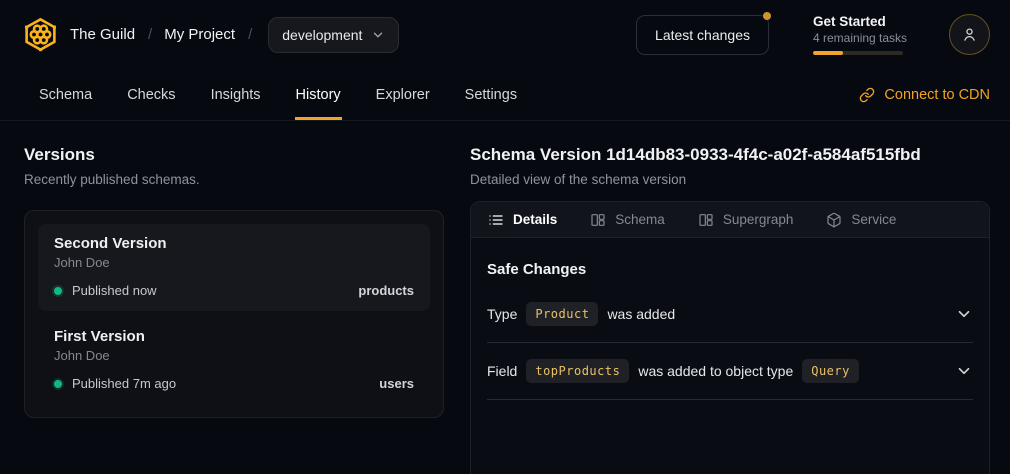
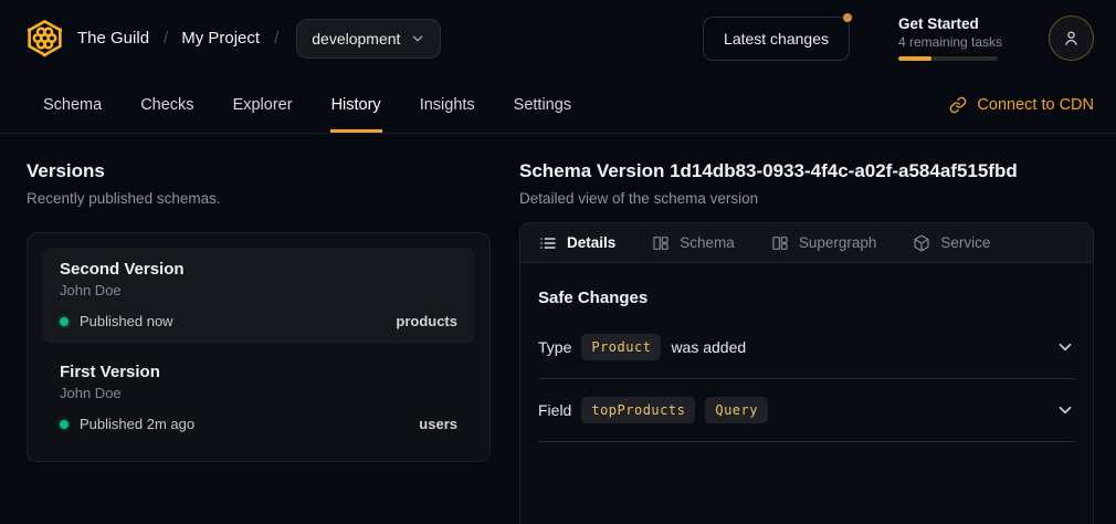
  The Guild
  /
  My Project
  /
  development
  Latest changes
  Get Started
  4 remaining tasks
  Schema
  Checks
- Insights
+ Explorer
  History
- Explorer
+ Insights
  Settings
  Connect to CDN
  Versions
  Recently published schemas.
  Second Version
  John Doe
  Published now
  products
  First Version
  John Doe
- Published 7m ago
+ Published 2m ago
  users
  Schema Version 1d14db83-0933-4f4c-a02f-a584af515fbd
  Detailed view of the schema version
  Details
  Schema
  Supergraph
  Service
  Safe Changes
  Type
  Product
  was added
  Field
  topProducts
- was added to object type
  Query
